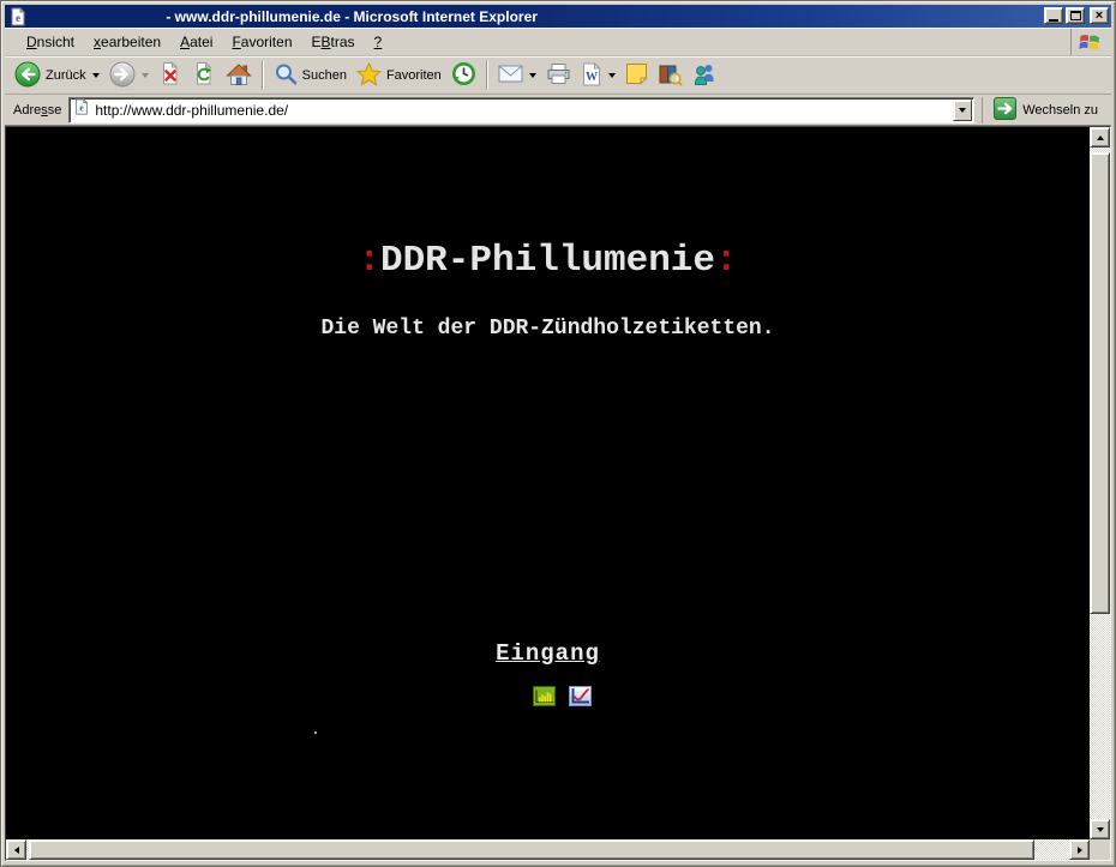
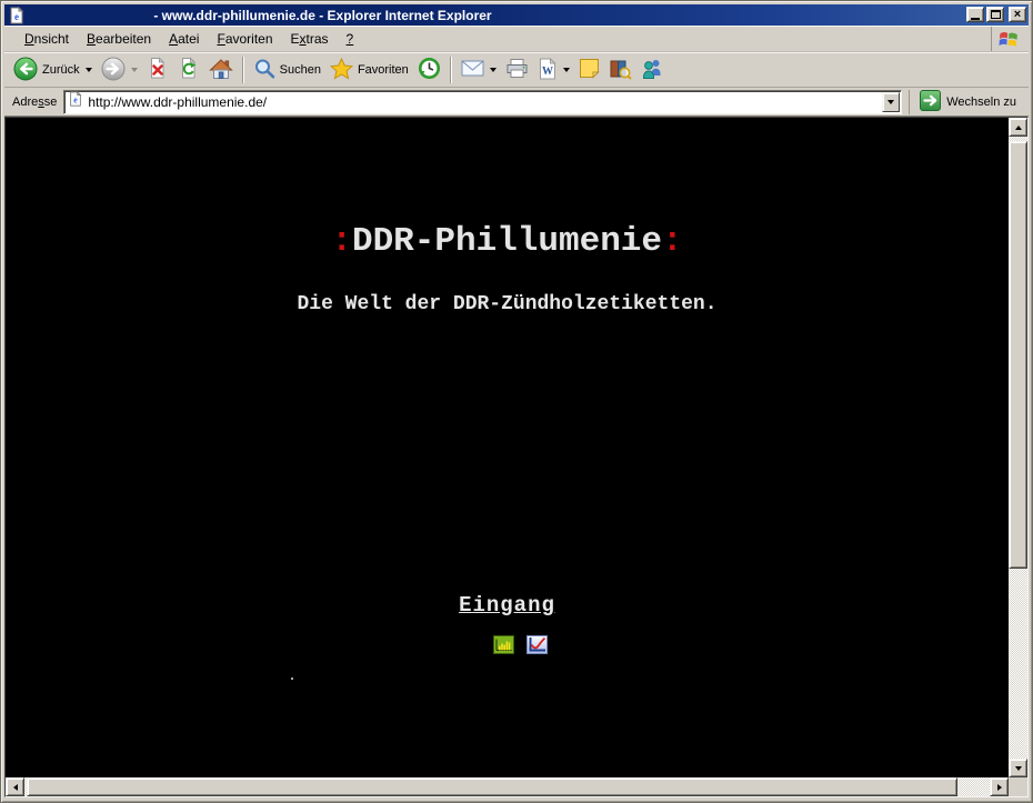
  e
- - www.ddr-phillumenie.de - Microsoft Internet Explorer
+ - www.ddr-phillumenie.de - Explorer Internet Explorer
  ×
  Dnsicht
- xearbeiten
+ Bearbeiten
  Aatei
  Favoriten
- EBtras
+ Extras
  ?
  Zurück
  Suchen
  Favoriten
  W
  Adresse
  e
  http://www.ddr-phillumenie.de/
  Wechseln zu
  :DDR-Phillumenie:
  Die Welt der DDR-Zündholzetiketten.
  Eingang
